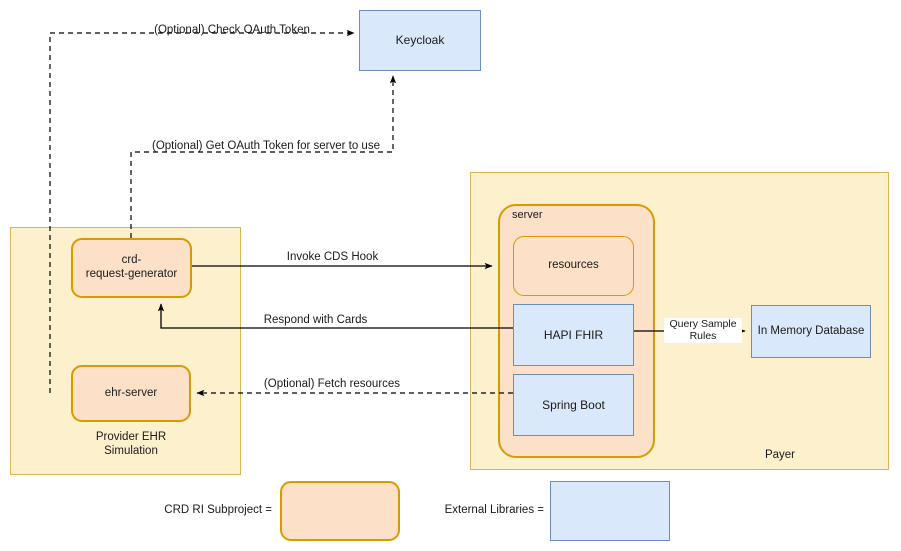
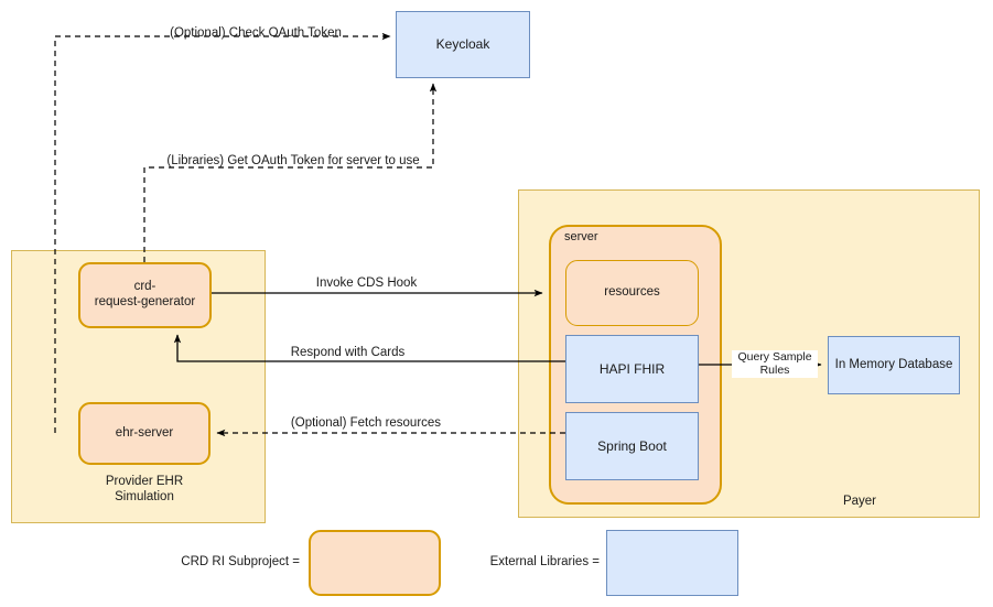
  (Optional) Check OAuth Token
- (Optional) Get OAuth Token for server to use
+ (Libraries) Get OAuth Token for server to use
  Invoke CDS Hook
  Respond with Cards
  (Optional) Fetch resources
  Query Sample
  Rules
  Keycloak
  crd-
  request-generator
  ehr-server
  Provider EHR
  Simulation
  server
  resources
  HAPI FHIR
  Spring Boot
  In Memory Database
  Payer
  CRD RI Subproject =
  External Libraries =
